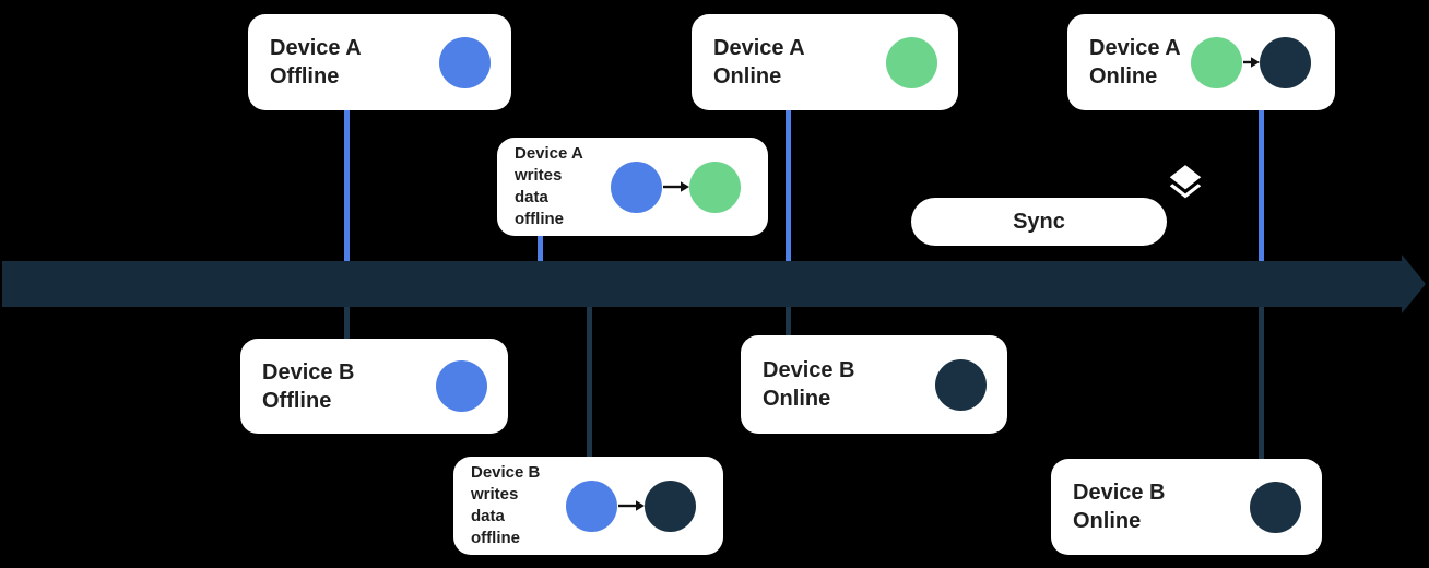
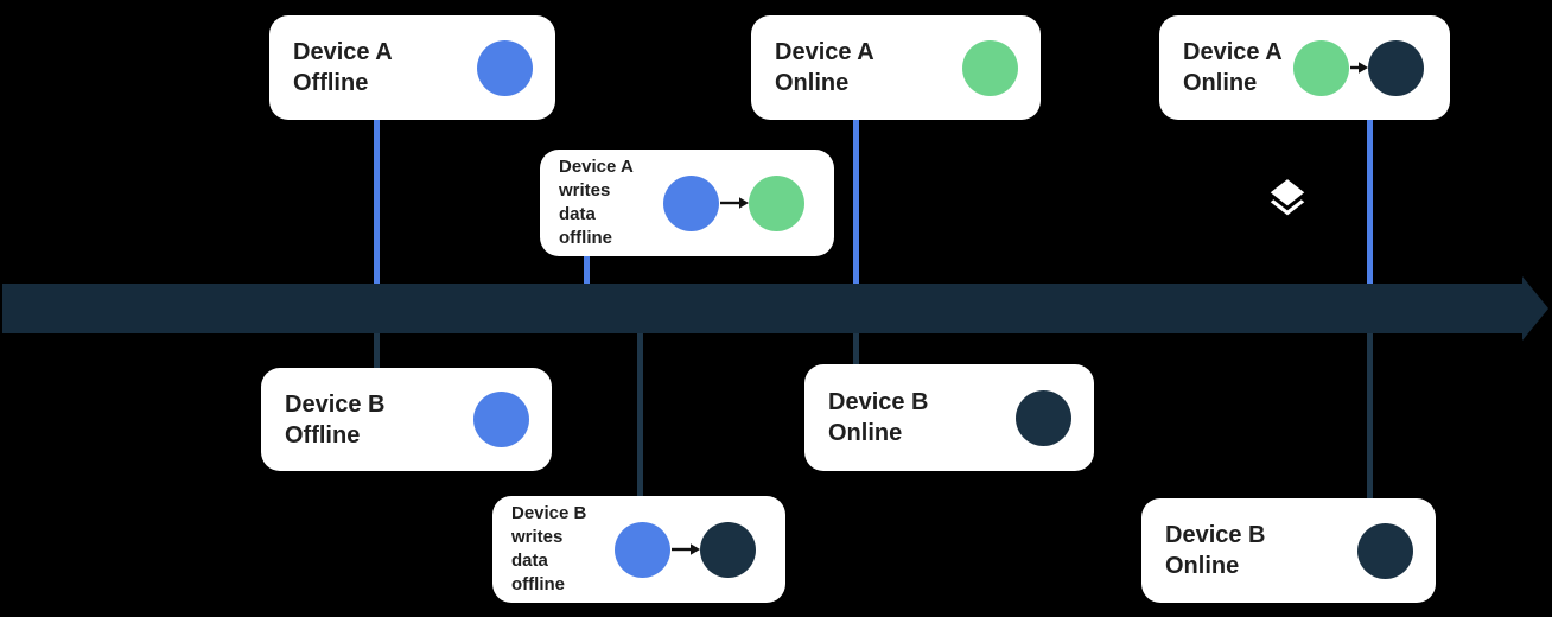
  Device A
  Offline
  Device A
  writes
  data
  offline
  Device A
  Online
  Device A
  Online
- Sync
  Device B
  Offline
  Device B
  writes
  data
  offline
  Device B
  Online
  Device B
  Online
